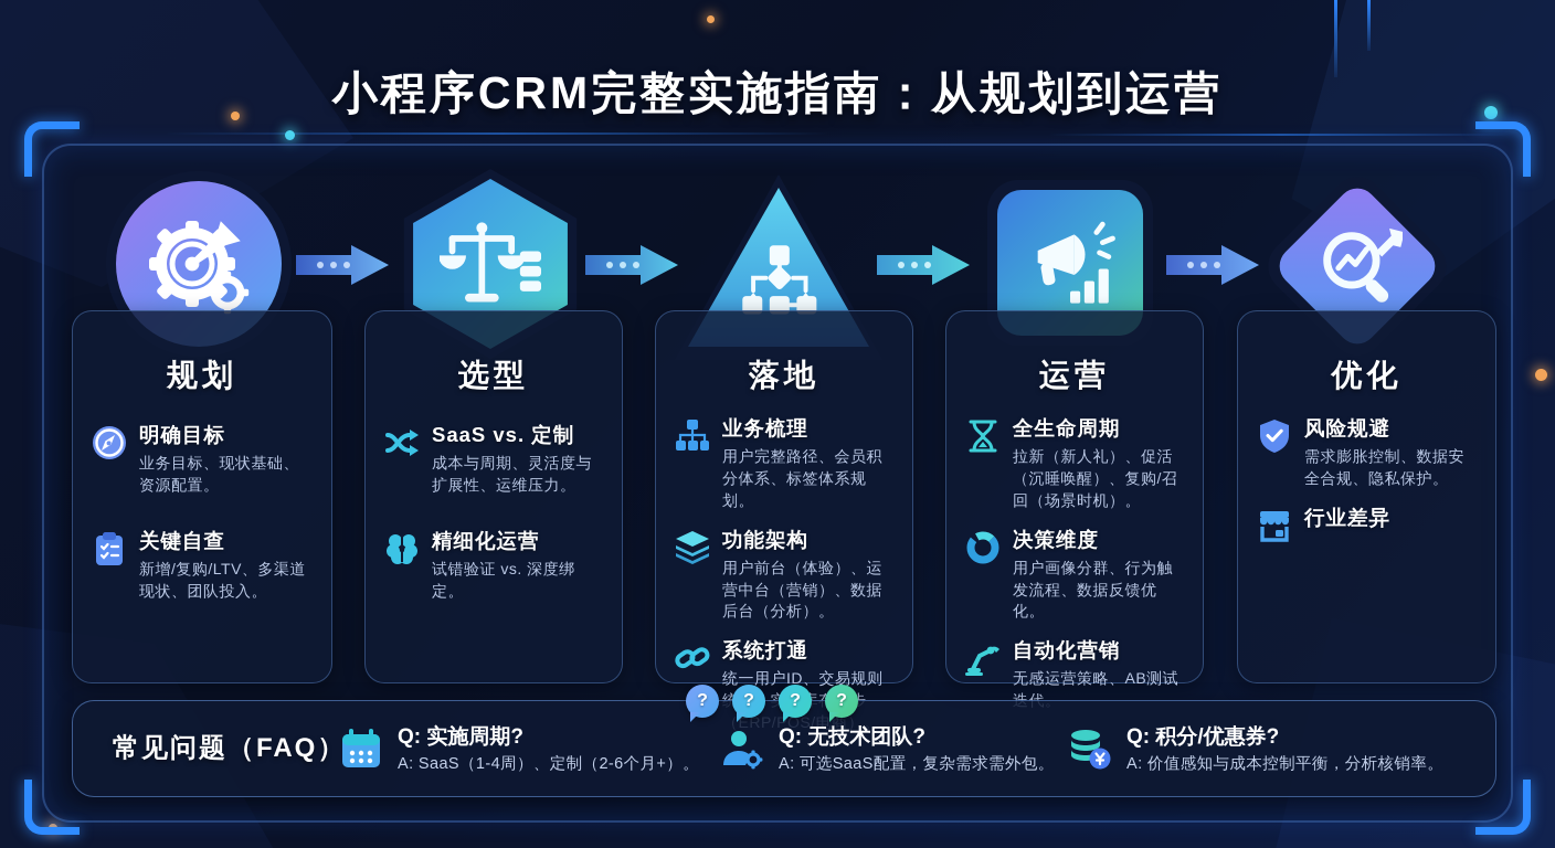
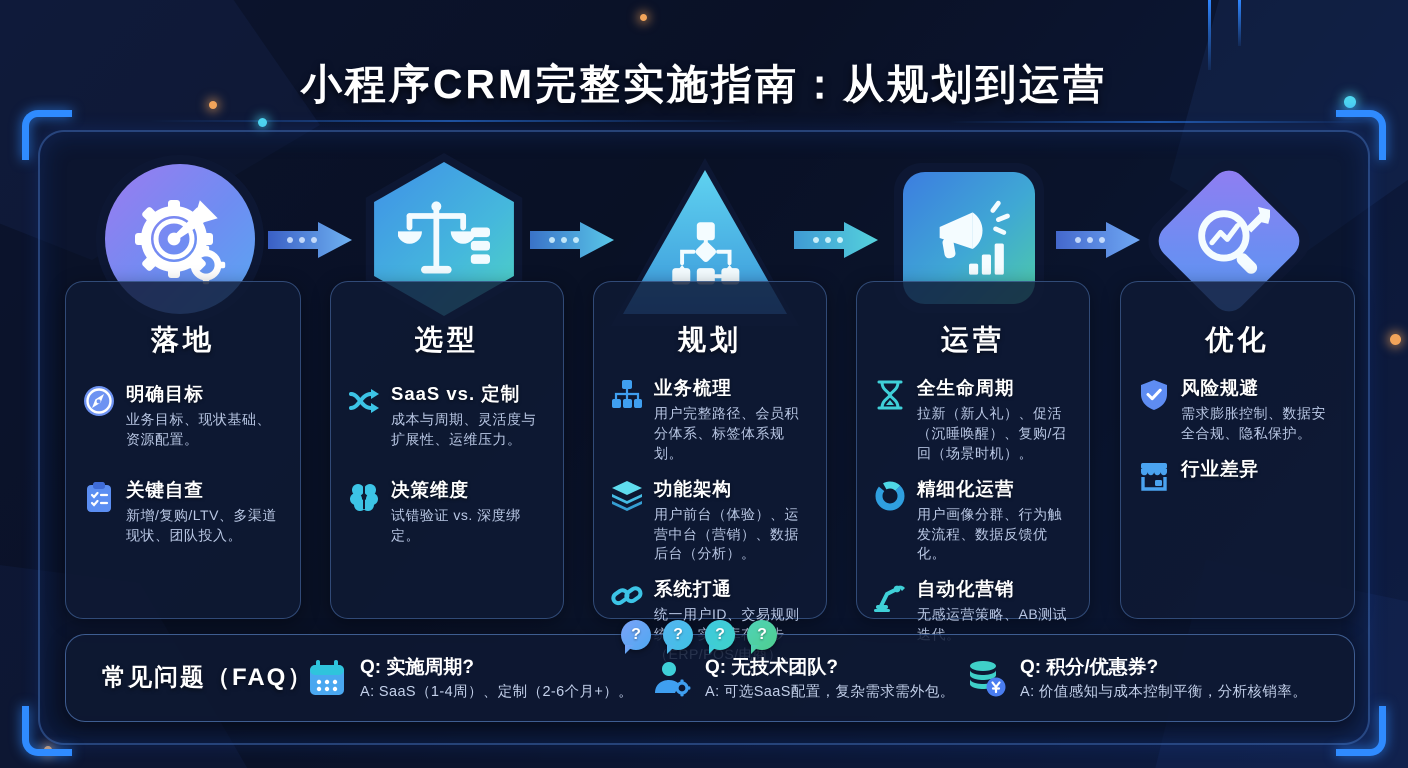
  小程序CRM完整实施指南：从规划到运营
- 规划
+ 落地
  明确目标
  业务目标、现状基础、资源配置。
  关键自查
  新增/复购/LTV、多渠道现状、团队投入。
  选型
  SaaS vs. 定制
  成本与周期、灵活度与扩展性、运维压力。
- 精细化运营
+ 决策维度
  试错验证 vs. 深度绑定。
- 落地
+ 规划
  业务梳理
  用户完整路径、会员积分体系、标签体系规划。
  功能架构
  用户前台（体验）、运营中台（营销）、数据后台（分析）。
  系统打通
  统一用户ID、交易规则统步（ERP/POS/电商）。
  运营
  全生命周期
  拉新（新人礼）、促活（沉睡唤醒）、复购/召回（场景时机）。
- 决策维度
+ 精细化运营
  用户画像分群、行为触发流程、数据反馈优化。
  自动化营销
  无感运营策略、AB测试迭代。
  优化
  风险规避
  需求膨胀控制、数据安全合规、隐私保护。
  行业差异
  ?
  ?
  ?
  ?
  常见问题（FAQ）
  Q: 实施周期?
  A: SaaS（1-4周）、定制（2-6个月+）。
  Q: 无技术团队?
  A: 可选SaaS配置，复杂需求需外包。
  Q: 积分/优惠券?
  A: 价值感知与成本控制平衡，分析核销率。
